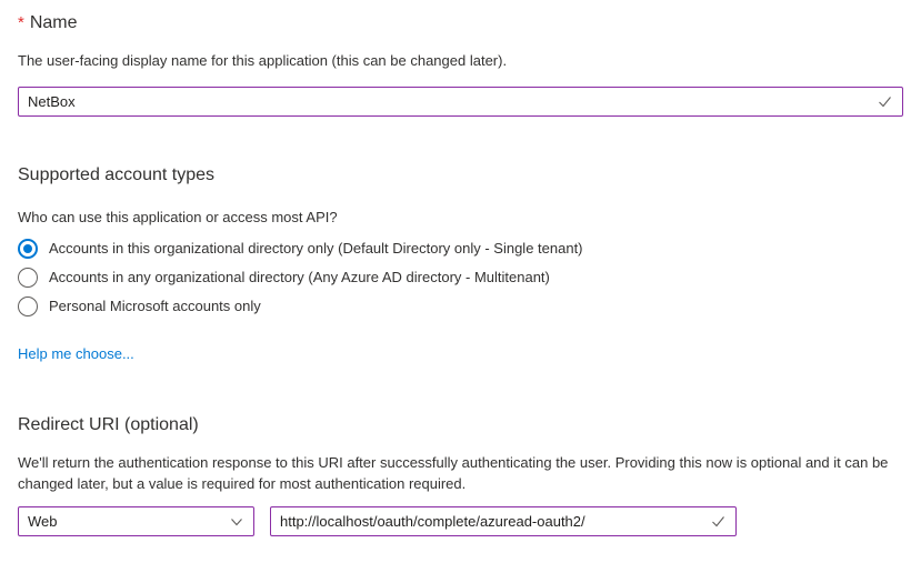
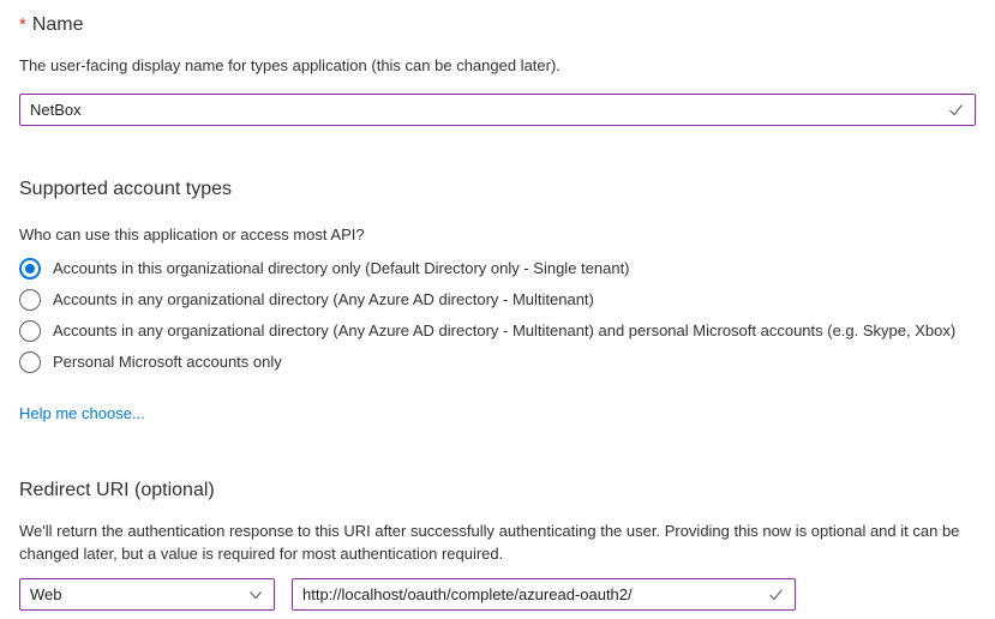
  * Name
- The user-facing display name for this application (this can be changed later).
+ The user-facing display name for types application (this can be changed later).
  NetBox
  Supported account types
  Who can use this application or access most API?
  Accounts in this organizational directory only (Default Directory only - Single tenant)
  Accounts in any organizational directory (Any Azure AD directory - Multitenant)
+ Accounts in any organizational directory (Any Azure AD directory - Multitenant) and personal Microsoft accounts (e.g. Skype, Xbox)
  Personal Microsoft accounts only
  Help me choose...
  Redirect URI (optional)
  We'll return the authentication response to this URI after successfully authenticating the user. Providing this now is optional and it can be changed later, but a value is required for most authentication required.
  Web
  http://localhost/oauth/complete/azuread-oauth2/
